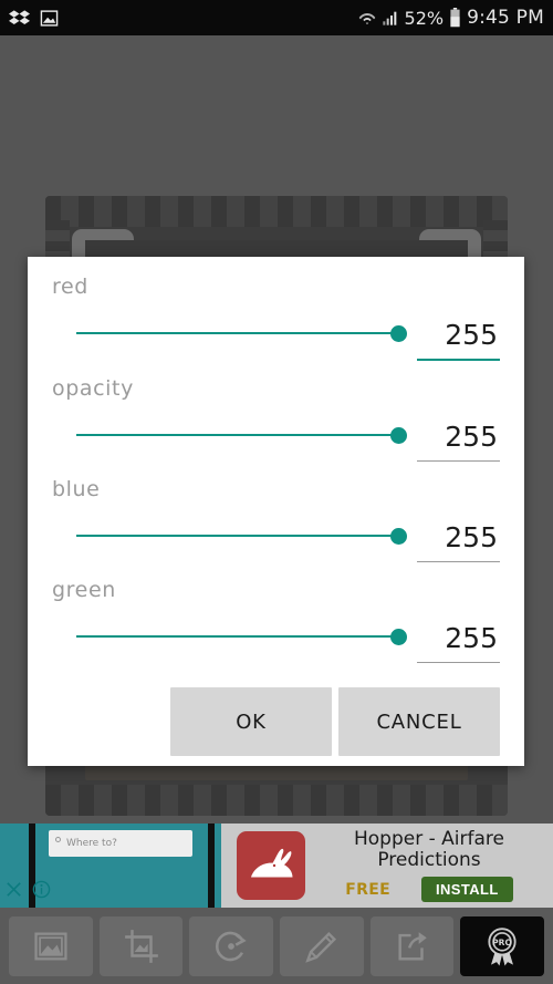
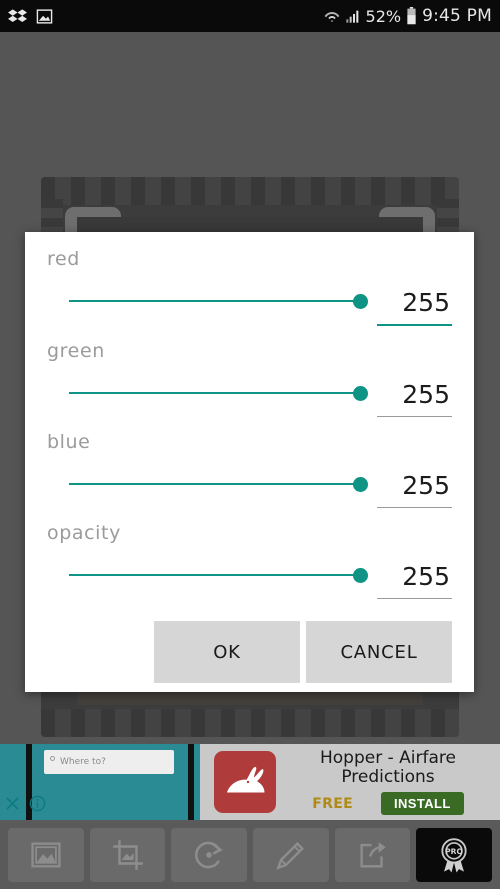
  52%
  9:45 PM
  red
  255
- opacity
+ green
  255
  blue
  255
- green
+ opacity
  255
  OK
  CANCEL
  Where to?
  Hopper - Airfare Predictions
  FREE
  INSTALL
  PRO
